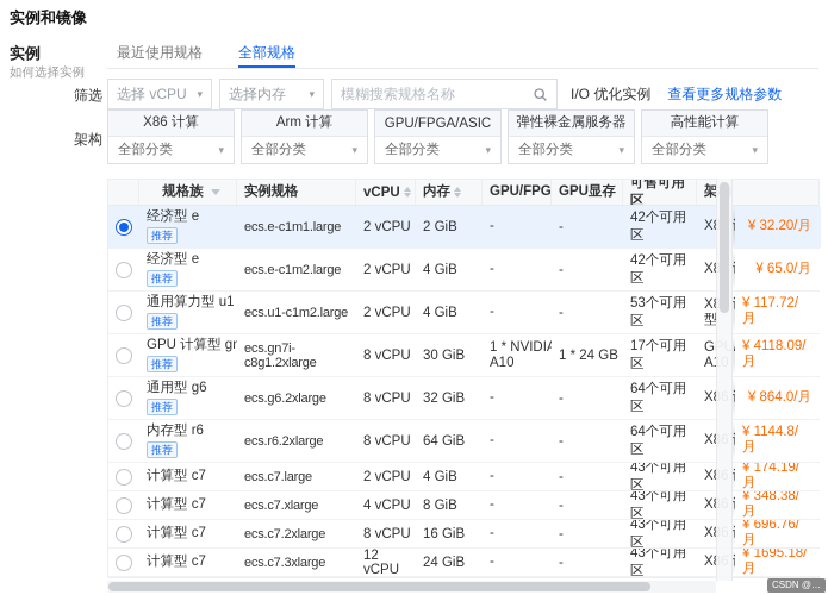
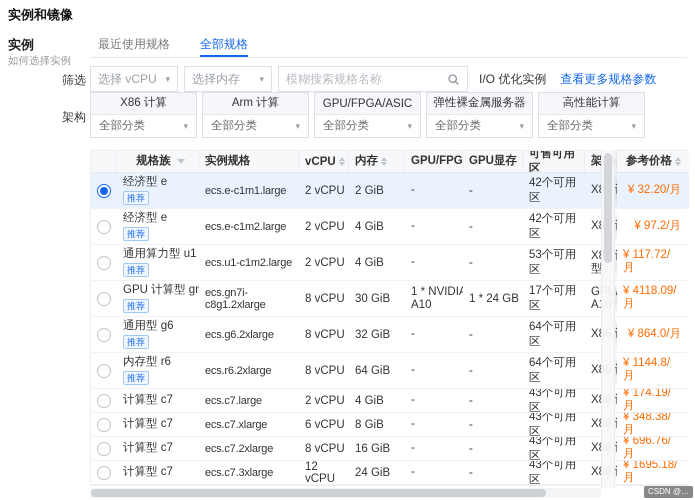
  实例和镜像
  实例
  如何选择实例
  最近使用规格
  全部规格
  筛选
  选择 vCPU
  ▾
  选择内存
  ▾
  模糊搜索规格名称
  I/O 优化实例
  查看更多规格参数
  架构
  X86 计算
  全部分类
  ▾
  Arm 计算
  全部分类
  ▾
  GPU/FPGA/ASIC
  全部分类
  ▾
  弹性裸金属服务器
  全部分类
  ▾
  高性能计算
  全部分类
  ▾
  规格族
  实例规格
  vCPU
  内存
  GPU/FPG
  GPU显存
  可售可用区
+ 参考价格
  经济型 e
  推荐
  ecs.e-c1m1.large
  2 vCPU
  2 GiB
  -
  -
  42个可用区
  ¥ 32.20/月
  经济型 e
  推荐
  ecs.e-c1m2.large
  2 vCPU
  4 GiB
  -
  -
  42个可用区
- ¥ 65.0/月
+ ¥ 97.2/月
  通用算力型 u1
  推荐
  ecs.u1-c1m2.large
  2 vCPU
  4 GiB
  -
  -
  53个可用区
  型
  ¥ 117.72/月
  GPU 计算型 gn
  推荐
  ecs.gn7i-c8g1.2xlarge
  8 vCPU
  30 GiB
  1 * NVIDIA
  A10
  1 * 24 GB
  17个可用区
  ¥ 4118.09/月
  通用型 g6
  推荐
  ecs.g6.2xlarge
  8 vCPU
  32 GiB
  -
  -
  64个可用区
  ¥ 864.0/月
  内存型 r6
  推荐
  ecs.r6.2xlarge
  8 vCPU
  64 GiB
  -
  -
  64个可用区
  ¥ 1144.8/月
  计算型 c7
  ecs.c7.large
  2 vCPU
  4 GiB
  -
  -
  43个可用区
  ¥ 174.19/月
  计算型 c7
  ecs.c7.xlarge
- 4 vCPU
+ 6 vCPU
  8 GiB
  -
  -
  43个可用区
  ¥ 348.38/月
  计算型 c7
  ecs.c7.2xlarge
  8 vCPU
  16 GiB
  -
  -
  43个可用区
  ¥ 696.76/月
  计算型 c7
  ecs.c7.3xlarge
  12 vCPU
  24 GiB
  -
  -
  43个可用区
  ¥ 1695.18/月
  CSDN @…
